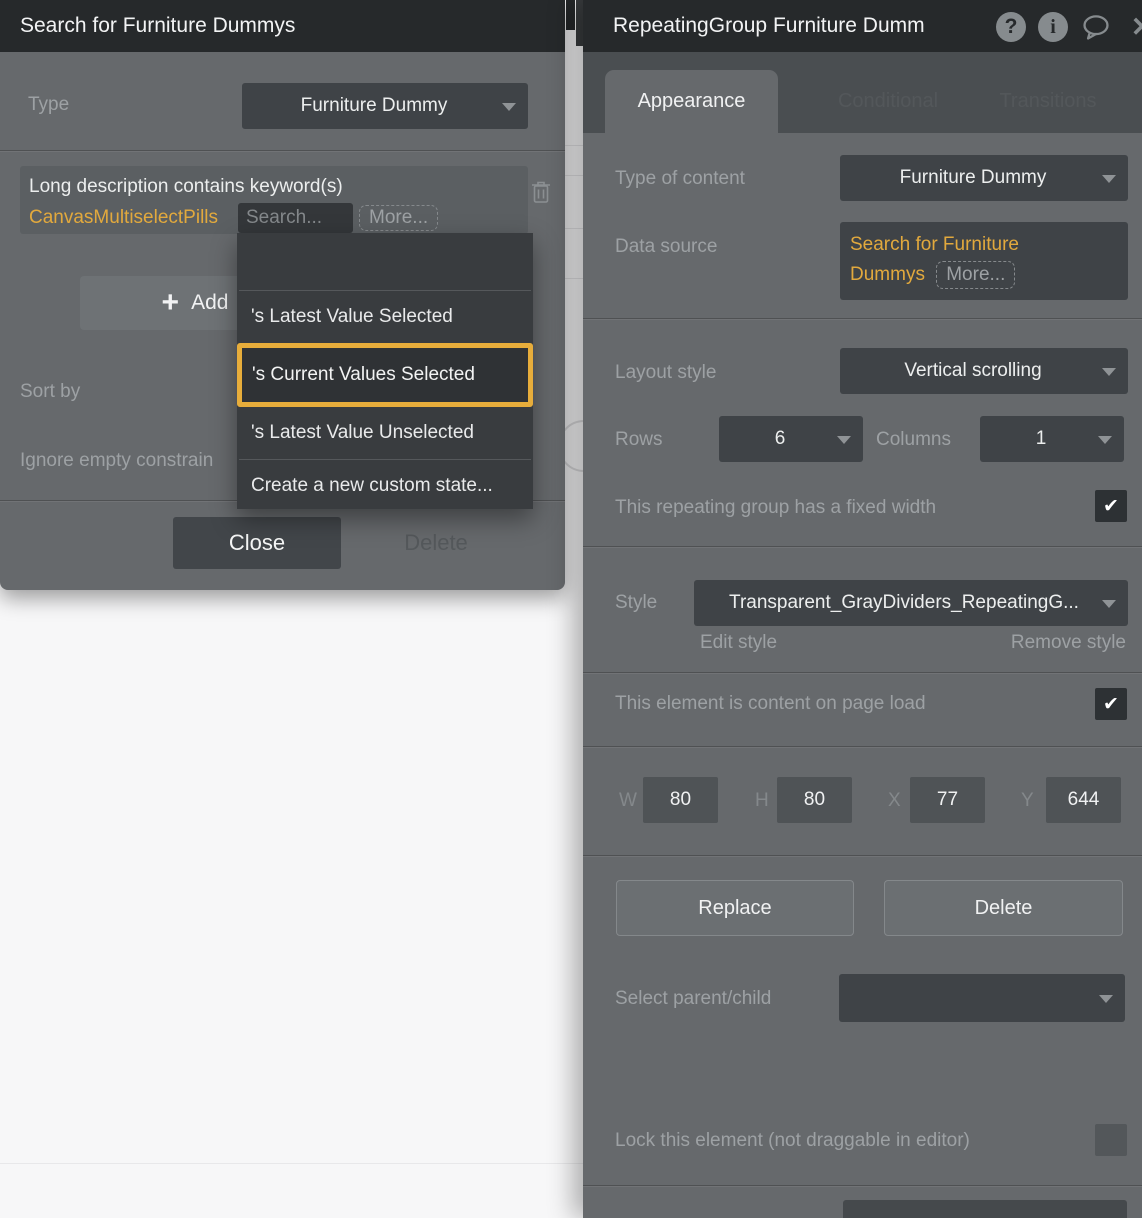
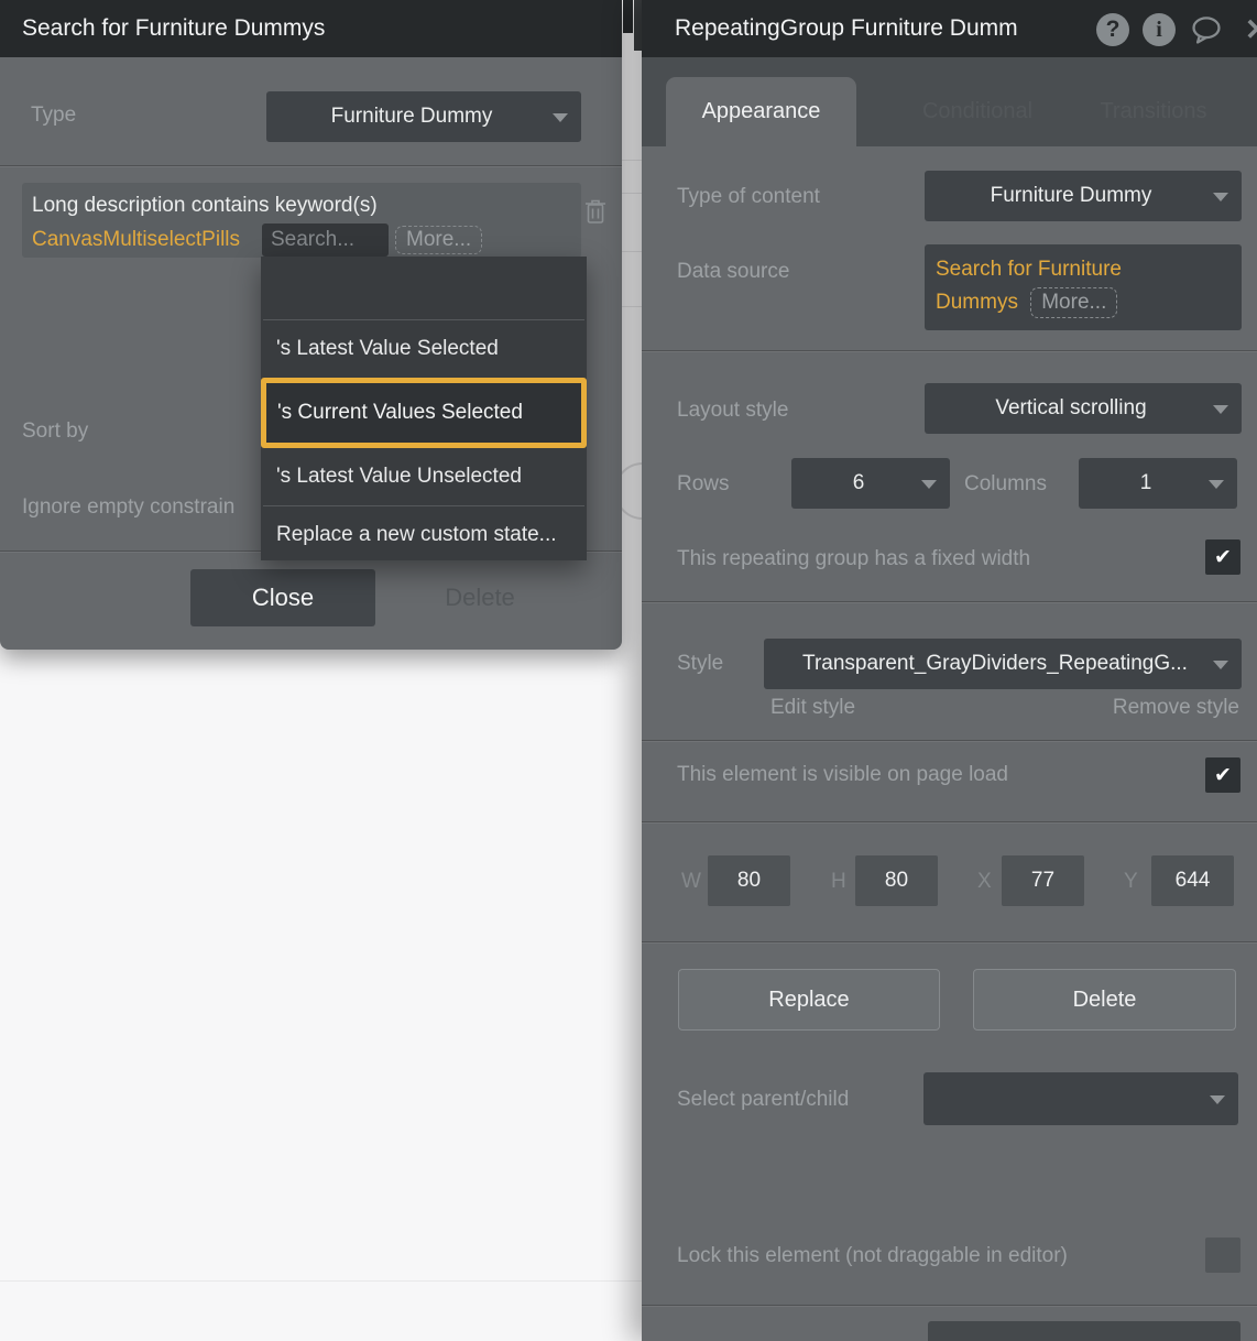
  Search for Furniture Dummys
  Type
  Furniture Dummy
  Long description contains keyword(s)
  CanvasMultiselectPills
  Search...
  More...
- Add
  Sort by
  Ignore empty constrain
  Close
  's Latest Value Selected
  's Current Values Selected
  's Latest Value Unselected
- Create a new custom state...
+ Replace a new custom state...
  RepeatingGroup Furniture Dumm
  Appearance
  Type of content
  Furniture Dummy
  Data source
  Search for Furniture Dummys More...
  Layout style
  Vertical scrolling
  Rows
  6
  Columns
  1
  This repeating group has a fixed width
  Style
  Transparent_GrayDividers_RepeatingG...
  Edit style
  Remove style
- This element is content on page load
+ This element is visible on page load
  W
  80
  H
  80
  X
  77
  Y
  644
  Replace
  Delete
  Select parent/child
  Lock this element (not draggable in editor)
